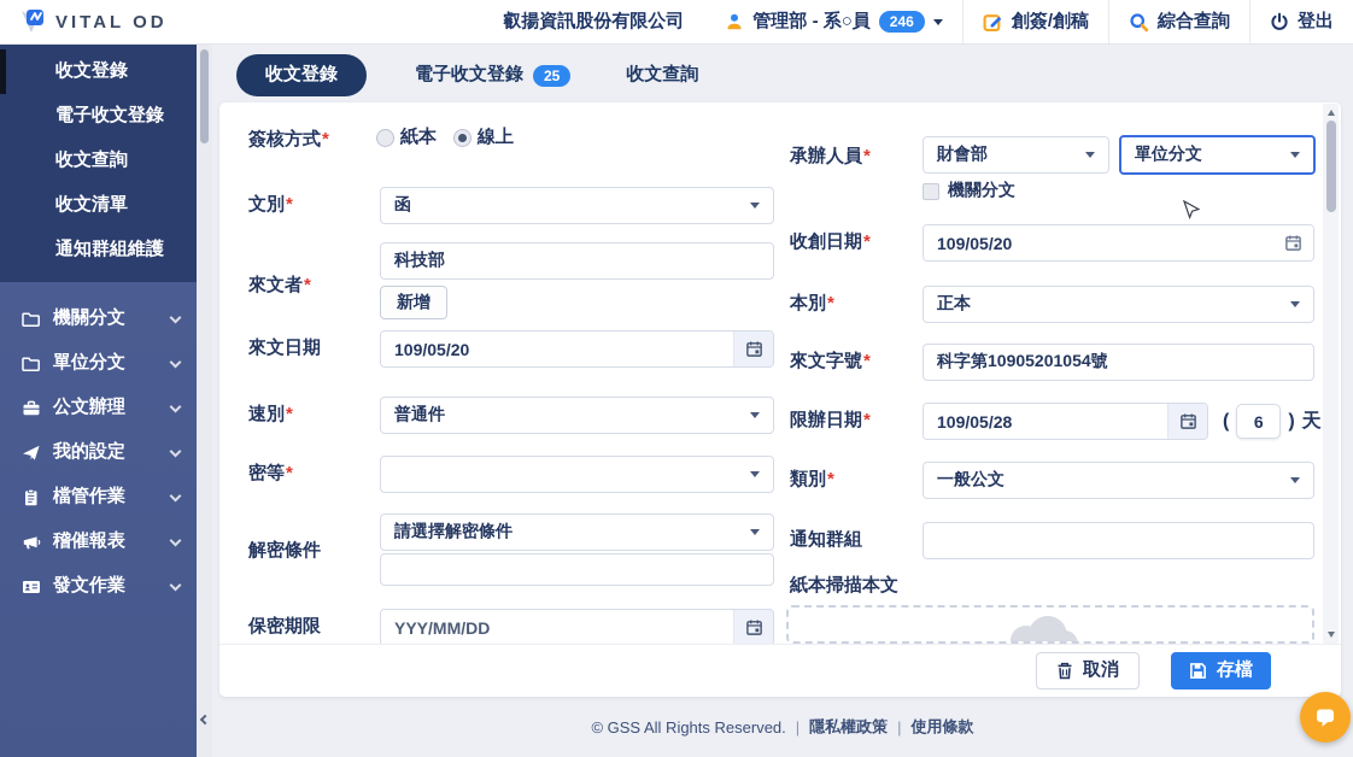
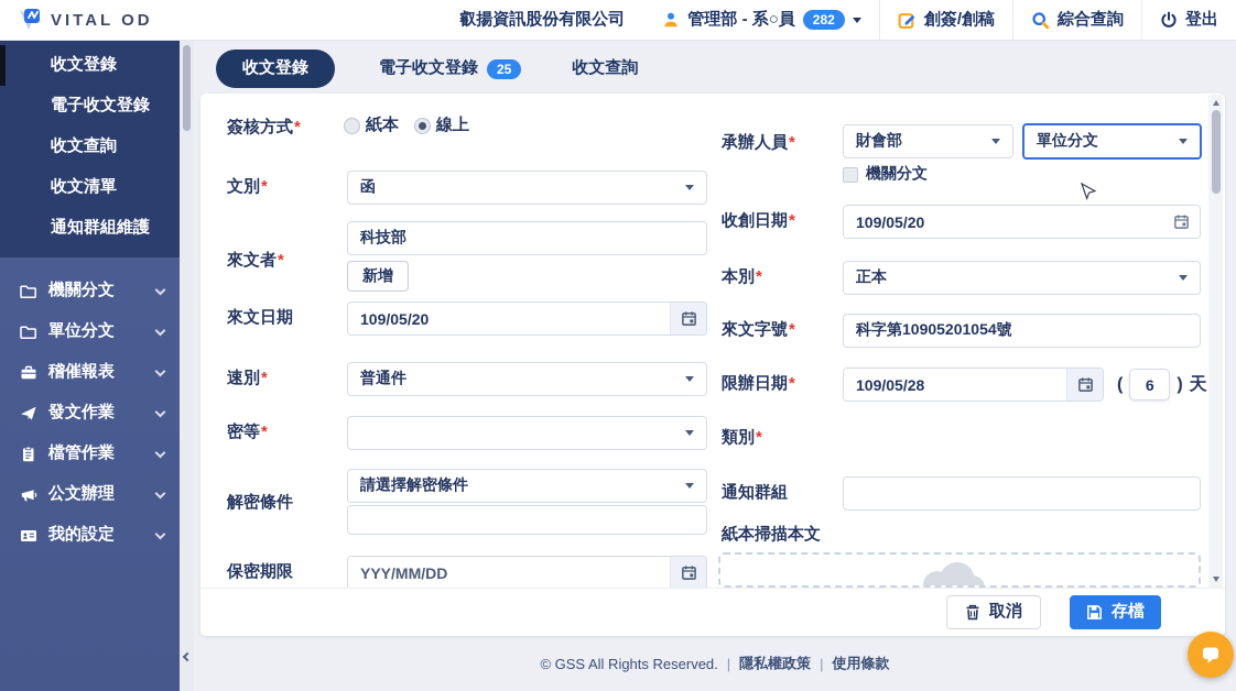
  VITAL OD
  叡揚資訊股份有限公司
  管理部 - 系○員
- 246
+ 282
  創簽/創稿
  綜合查詢
  登出
  收文登錄
  電子收文登錄
  收文查詢
  收文清單
  通知群組維護
  機關分文
  單位分文
- 公文辦理
+ 稽催報表
- 我的設定
+ 發文作業
  檔管作業
- 稽催報表
+ 公文辦理
- 發文作業
+ 我的設定
  收文登錄
  電子收文登錄
  25
  收文查詢
  簽核方式*
  紙本
  線上
  文別*
  函
  來文者*
  科技部
  新增
  來文日期
  109/05/20
  速別*
  普通件
  密等*
  解密條件
  請選擇解密條件
  保密期限
  YYY/MM/DD
  承辦人員*
  財會部
  單位分文
  機關分文
  收創日期*
  109/05/20
  本別*
  正本
  來文字號*
  科字第10905201054號
  限辦日期*
  109/05/28
  (
  6
  )
  天
  類別*
- 一般公文
  通知群組
  紙本掃描本文
  取消
  存檔
  © GSS All Rights Reserved.
  |
  隱私權政策
  |
  使用條款
